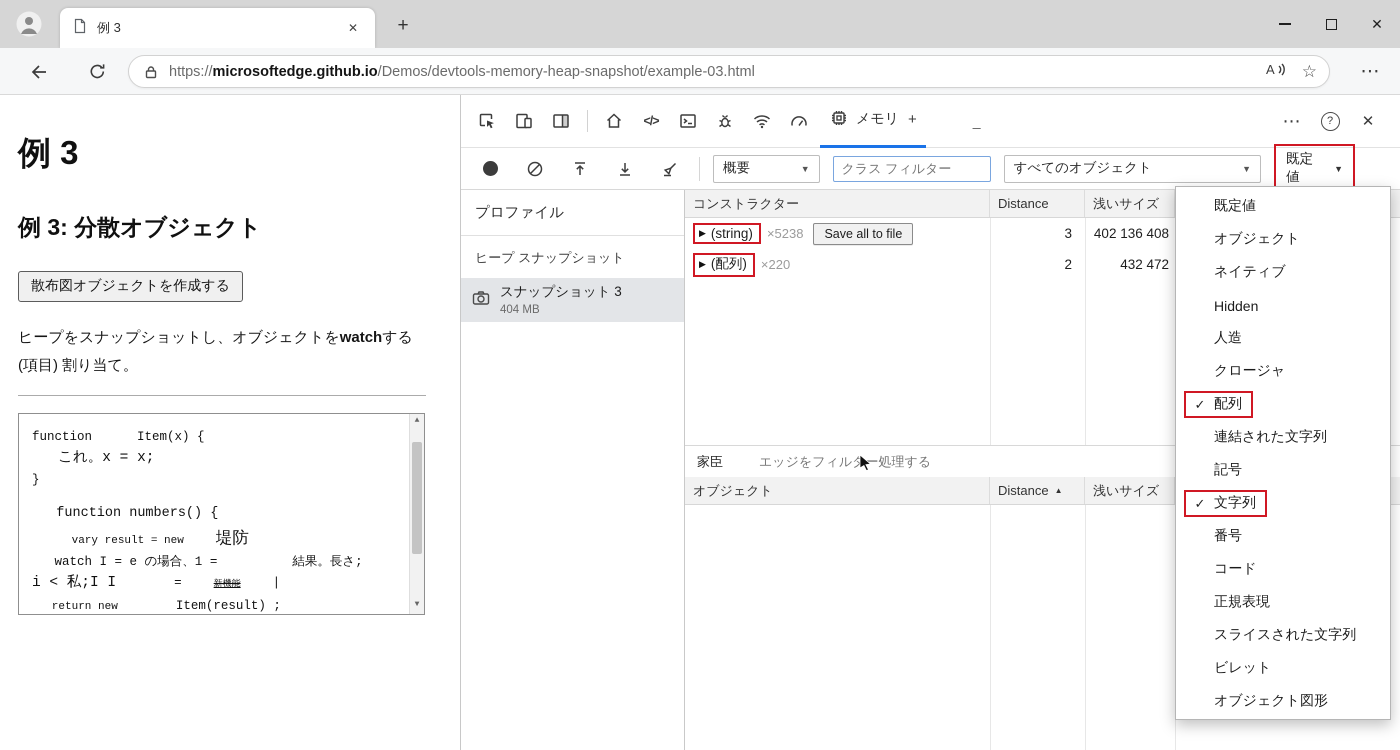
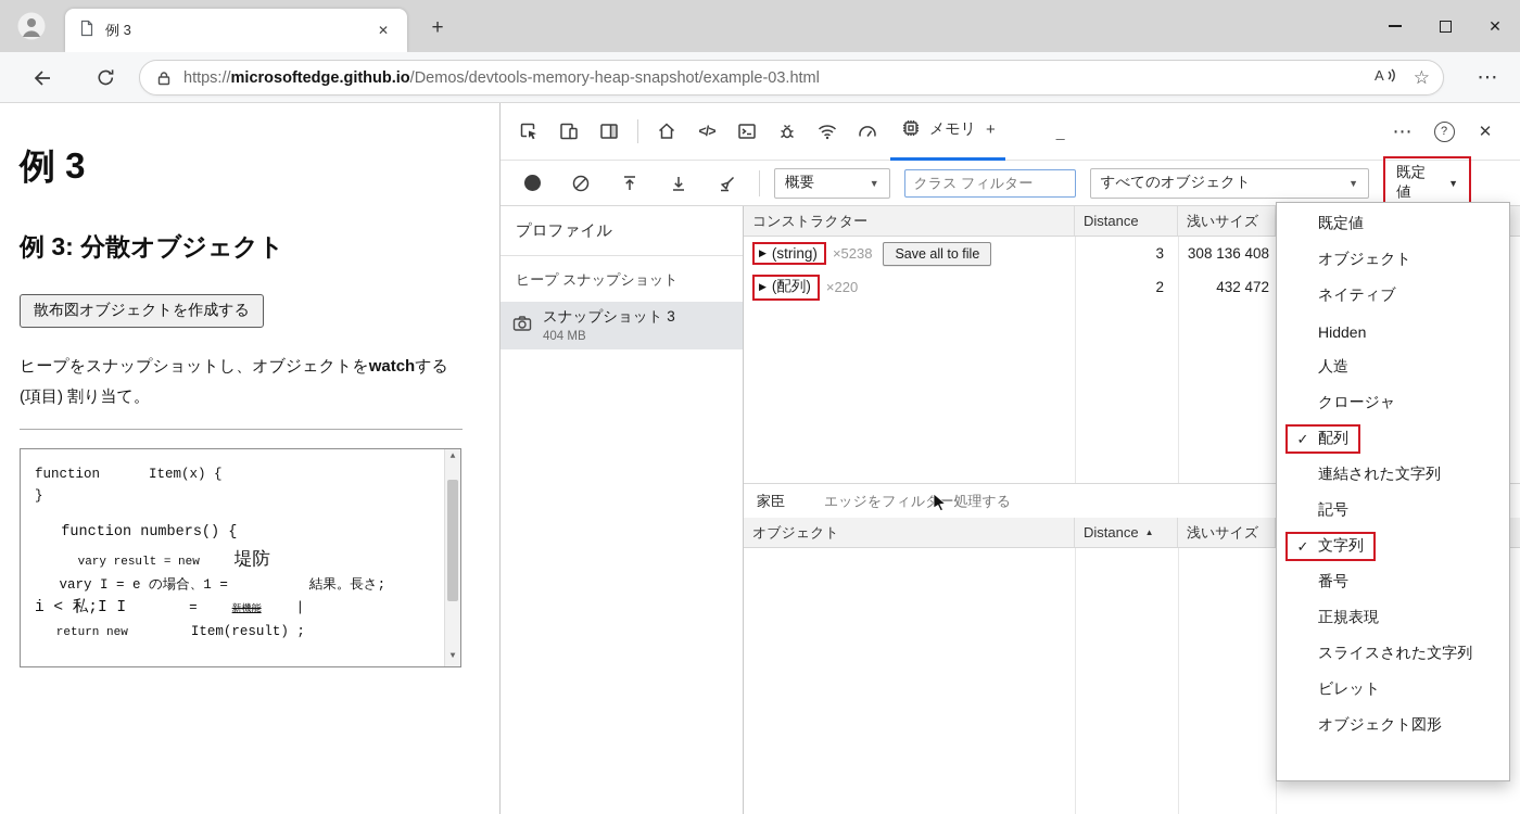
  例 3
  ✕
  +
  ✕
  https://microsoftedge.github.io/Demos/devtools-memory-heap-snapshot/example-03.html
  A
  ☆
  ⋯
  例 3
  例 3: 分散オブジェクト
  散布図オブジェクトを作成する
  ヒープをスナップショットし、オブジェクトをwatchする
  (項目) 割り当て。
  function Item(x) {
- これ。x = x;
  }
  function numbers() {
  vary result = new
  堤防
- watch I = e の場合、1 = 結果。長さ;
+ vary I = e の場合、1 = 結果。長さ;
  i < 私;I I
  =
  新機能
  |
  return new
  Item(result) ;
  ▲
  ▼
  </>
  メモリ
  +
  _
  ⋯
  ?
  ✕
  概要
  ▼
  クラス フィルター
  すべてのオブジェクト
  ▼
  既定値
  ▼
  プロファイル
  ヒープ スナップショット
  スナップショット 3
  404 MB
  コンストラクター
  Distance
  浅いサイズ
  ▶
  (string)
  ×5238
  Save all to file
  3
- 402 136 408
+ 308 136 408
  ▶
  (配列)
  ×220
  2
  432 472
  家臣
  エッジをフィルター処理する
  オブジェクト
  Distance
  ▲
  浅いサイズ
  既定値
  オブジェクト
  ネイティブ
  Hidden
  人造
  クロージャ
  ✓
  配列
  連結された文字列
  記号
  ✓
  文字列
  番号
- コード
  正規表現
  スライスされた文字列
  ビレット
  オブジェクト図形
